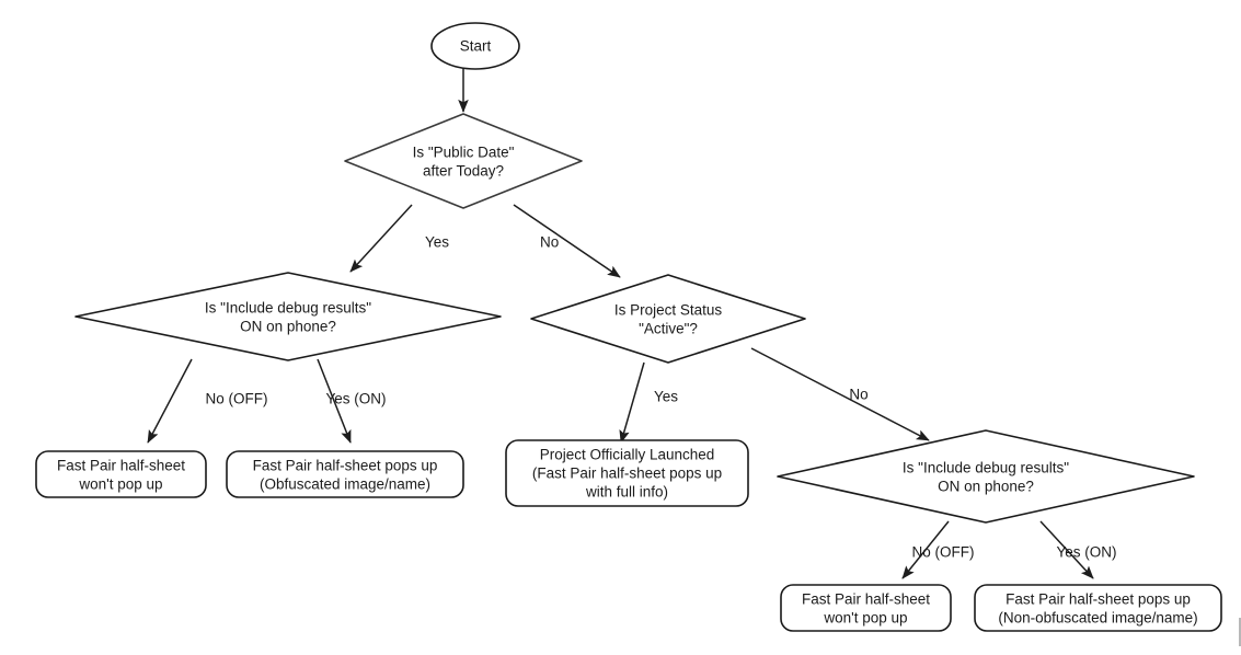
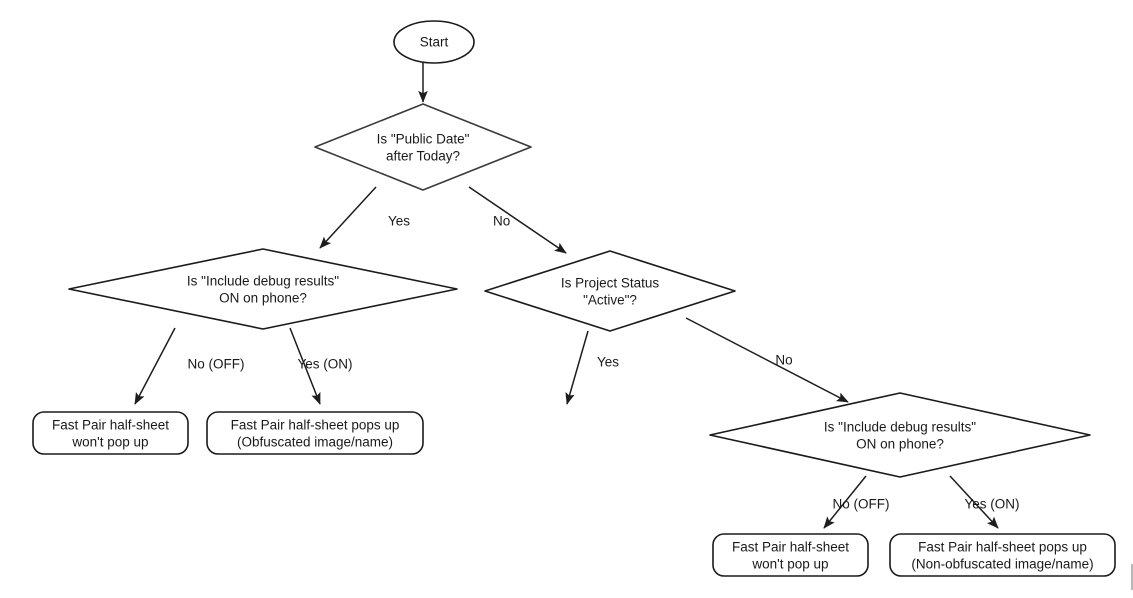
  Yes
  No
  No (OFF)
  Yes (ON)
  Yes
  No
  No (OFF)
  Yes (ON)
  Start
  Is "Public Date"
  after Today?
  Is "Include debug results"
  ON on phone?
  Is Project Status
  "Active"?
  Is "Include debug results"
  ON on phone?
  Fast Pair half-sheet
  won't pop up
  Fast Pair half-sheet pops up
  (Obfuscated image/name)
- Project Officially Launched
- (Fast Pair half-sheet pops up
- with full info)
  Fast Pair half-sheet
  won't pop up
  Fast Pair half-sheet pops up
  (Non-obfuscated image/name)
